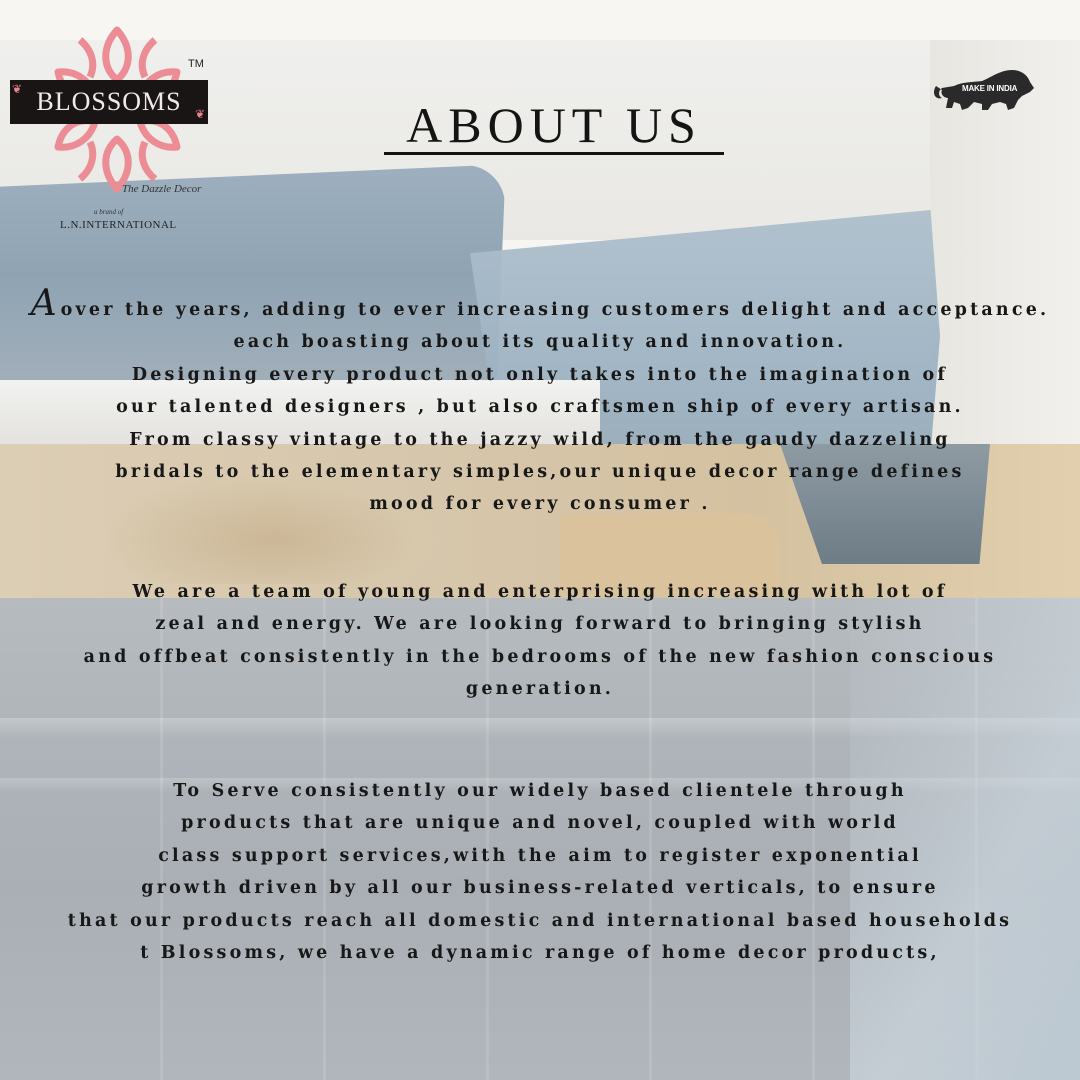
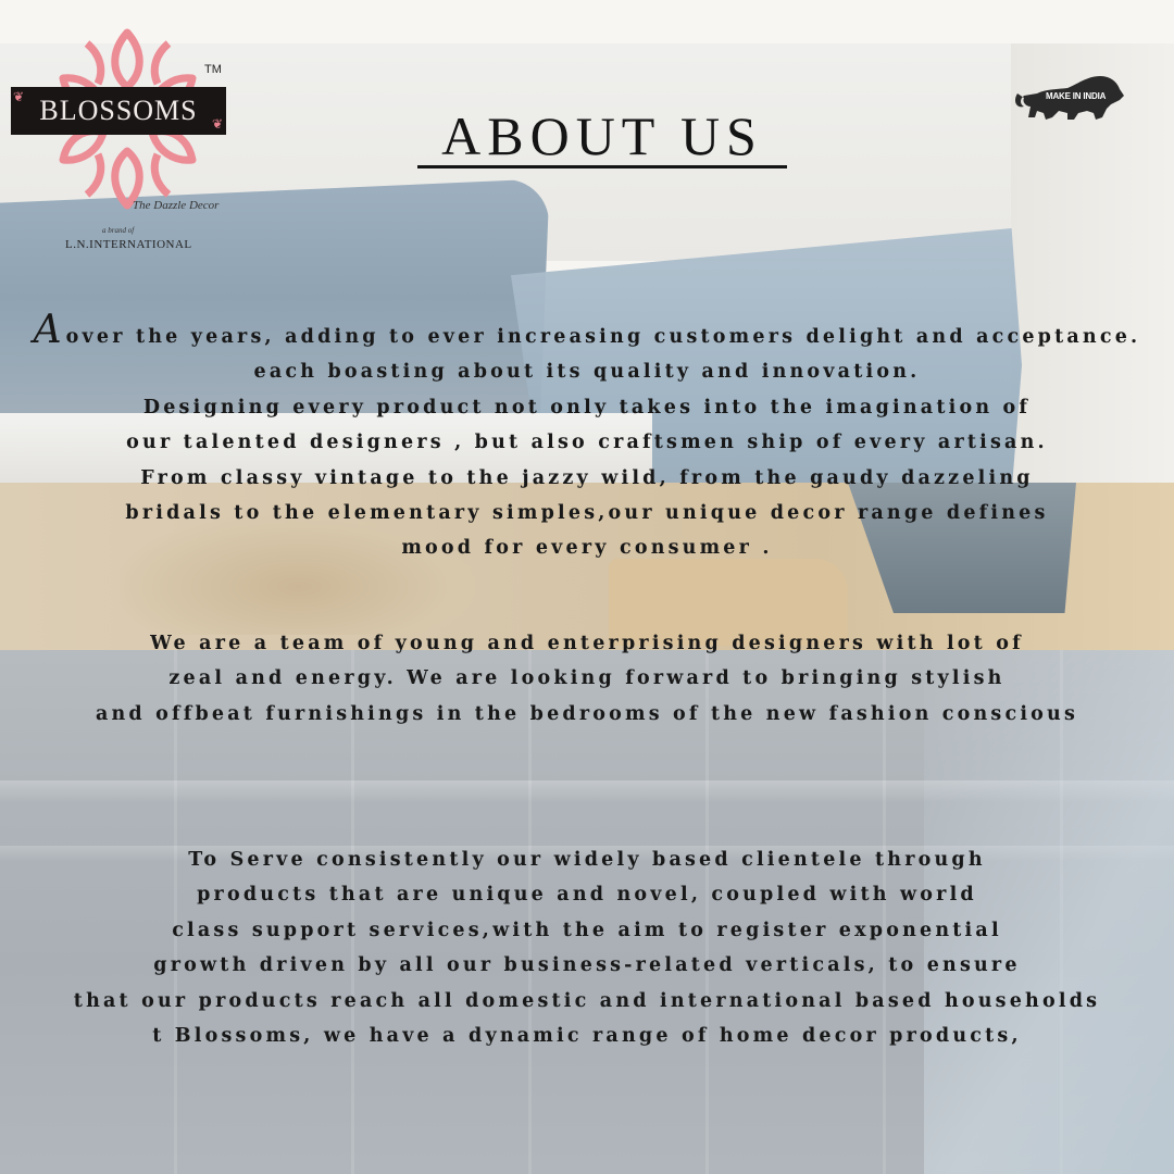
  ❦
  BLOSSOMS
  ❦
  TM
  The Dazzle Decor
  a brand of
  L.N.INTERNATIONAL
  MAKE IN INDIA
  ABOUT US
  A over the years, adding to ever increasing customers delight and acceptance.
  each boasting about its quality and innovation.
  Designing every product not only takes into the imagination of
  our talented designers , but also craftsmen ship of every artisan.
  From classy vintage to the jazzy wild, from the gaudy dazzeling
  bridals to the elementary simples,our unique decor range defines
  mood for every consumer .
- We are a team of young and enterprising increasing with lot of
+ We are a team of young and enterprising designers with lot of
  zeal and energy. We are looking forward to bringing stylish
- and offbeat consistently in the bedrooms of the new fashion conscious
+ and offbeat furnishings in the bedrooms of the new fashion conscious
- generation.
  To Serve consistently our widely based clientele through
  products that are unique and novel, coupled with world
  class support services,with the aim to register exponential
  growth driven by all our business-related verticals, to ensure
  that our products reach all domestic and international based households
  t Blossoms, we have a dynamic range of home decor products,
